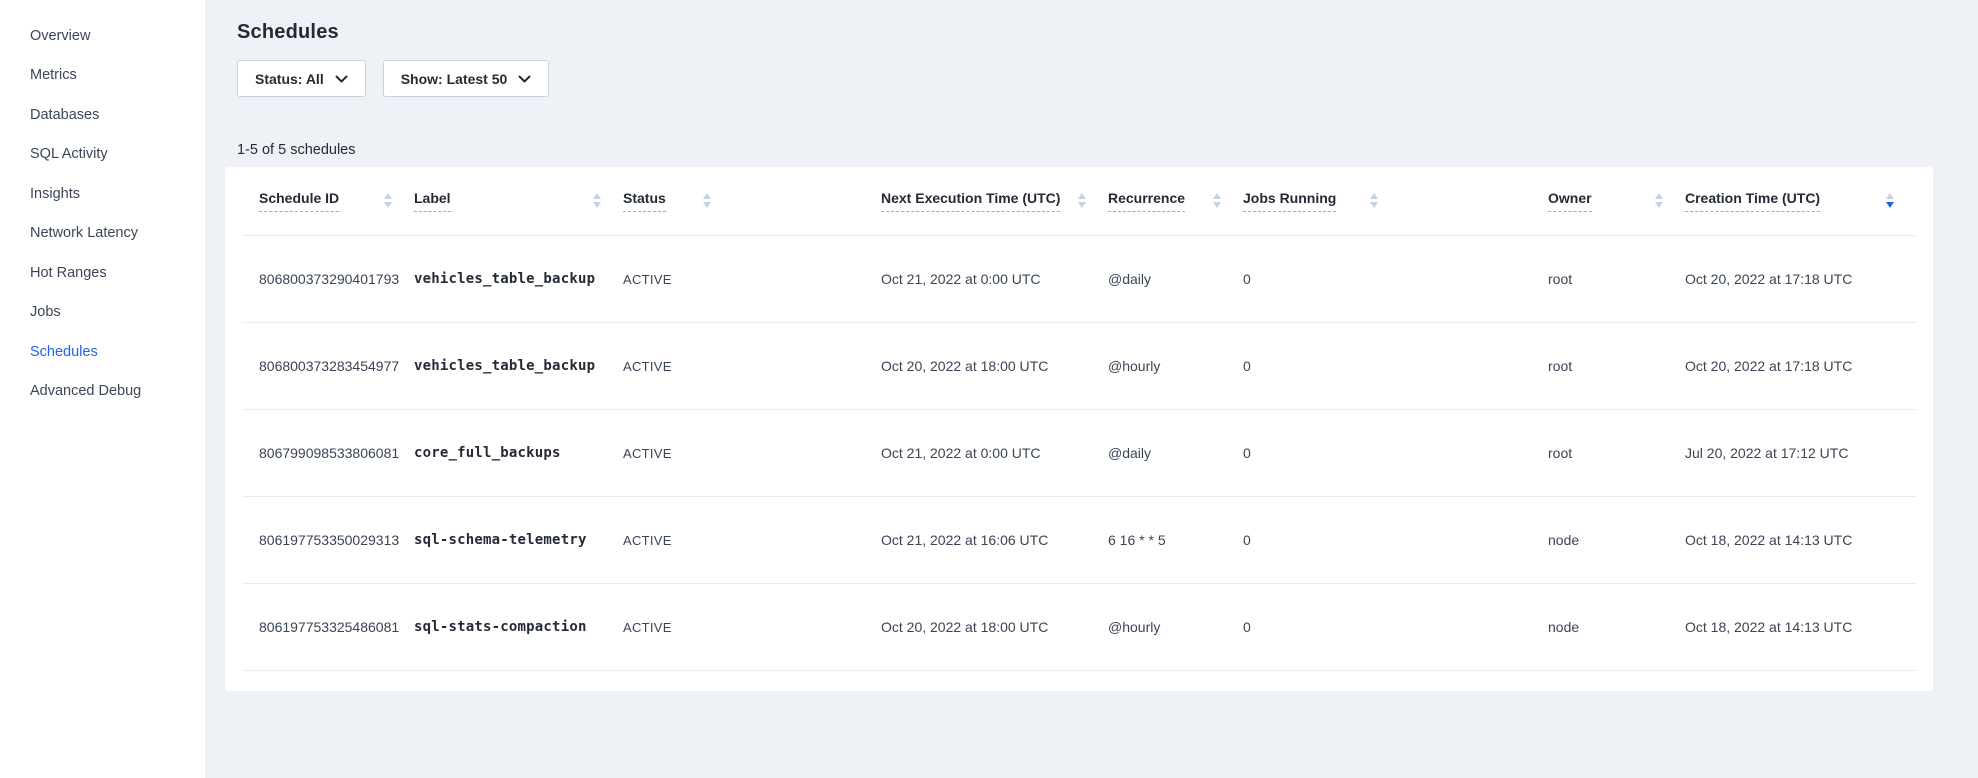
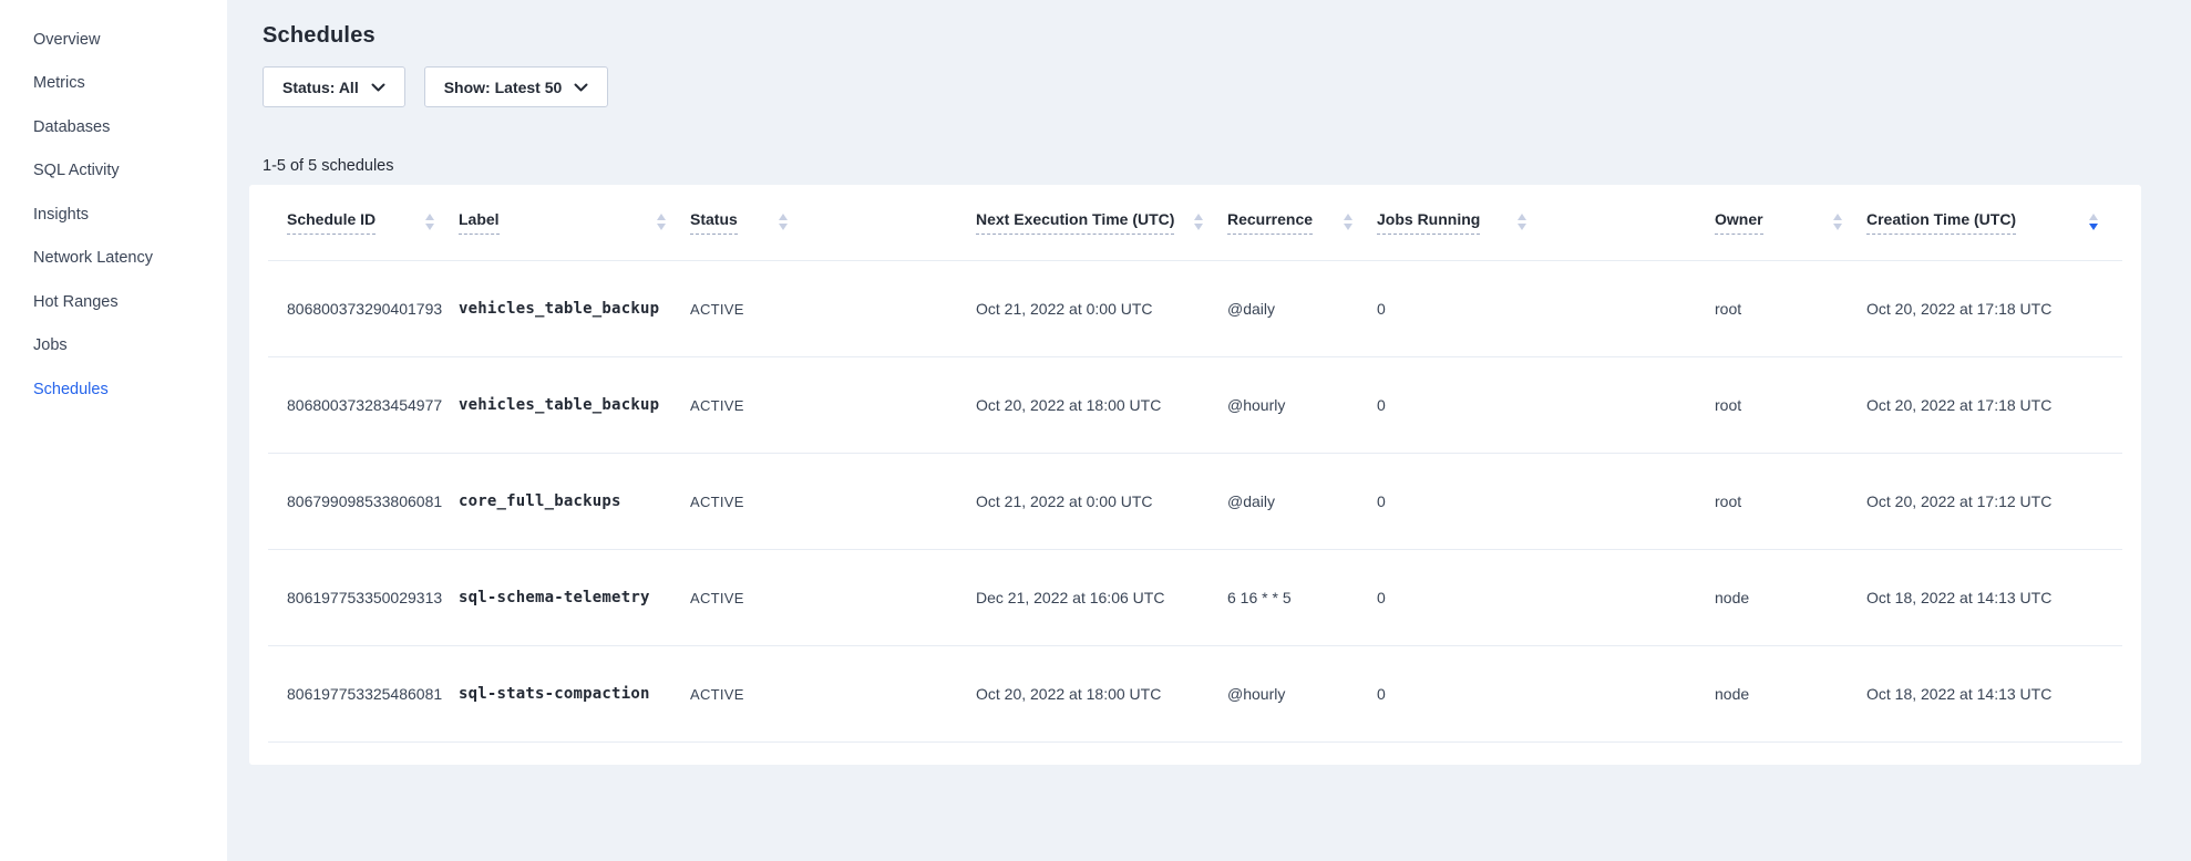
  Overview
  Metrics
  Databases
  SQL Activity
  Insights
  Network Latency
  Hot Ranges
  Jobs
  Schedules
- Advanced Debug
  Schedules
  Status: All
  Show: Latest 50
  1-5 of 5 schedules
  Schedule ID	Label	Status	Next Execution Time (UTC)	Recurrence	Jobs Running	Owner	Creation Time (UTC)
  806800373290401793	vehicles_table_backup	ACTIVE	Oct 21, 2022 at 0:00 UTC	@daily	0	root	Oct 20, 2022 at 17:18 UTC
  806800373283454977	vehicles_table_backup	ACTIVE	Oct 20, 2022 at 18:00 UTC	@hourly	0	root	Oct 20, 2022 at 17:18 UTC
- 806799098533806081	core_full_backups	ACTIVE	Oct 21, 2022 at 0:00 UTC	@daily	0	root	Jul 20, 2022 at 17:12 UTC
+ 806799098533806081	core_full_backups	ACTIVE	Oct 21, 2022 at 0:00 UTC	@daily	0	root	Oct 20, 2022 at 17:12 UTC
- 806197753350029313	sql-schema-telemetry	ACTIVE	Oct 21, 2022 at 16:06 UTC	6 16 * * 5	0	node	Oct 18, 2022 at 14:13 UTC
+ 806197753350029313	sql-schema-telemetry	ACTIVE	Dec 21, 2022 at 16:06 UTC	6 16 * * 5	0	node	Oct 18, 2022 at 14:13 UTC
  806197753325486081	sql-stats-compaction	ACTIVE	Oct 20, 2022 at 18:00 UTC	@hourly	0	node	Oct 18, 2022 at 14:13 UTC
